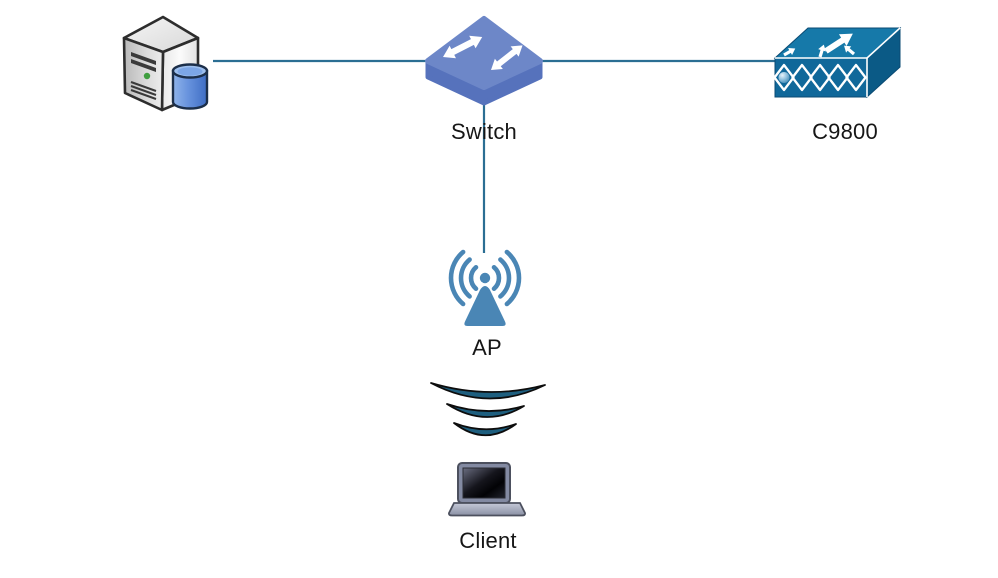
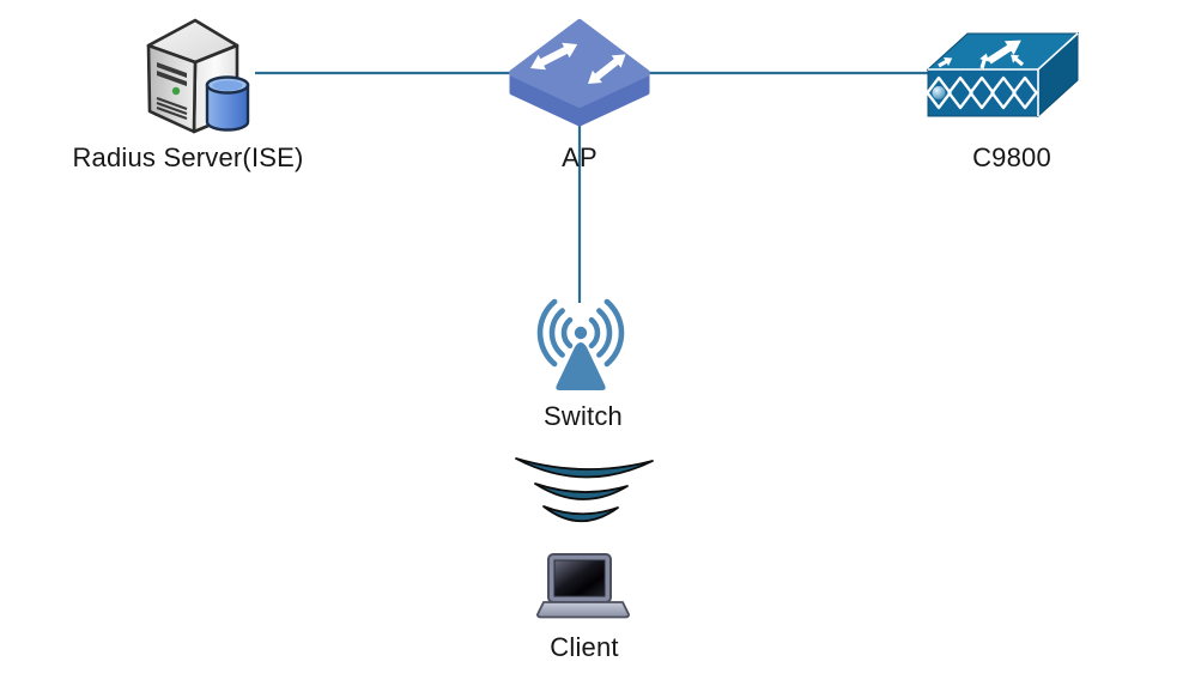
+ Radius Server(ISE)
- Switch
+ AP
  C9800
- AP
+ Switch
  Client
